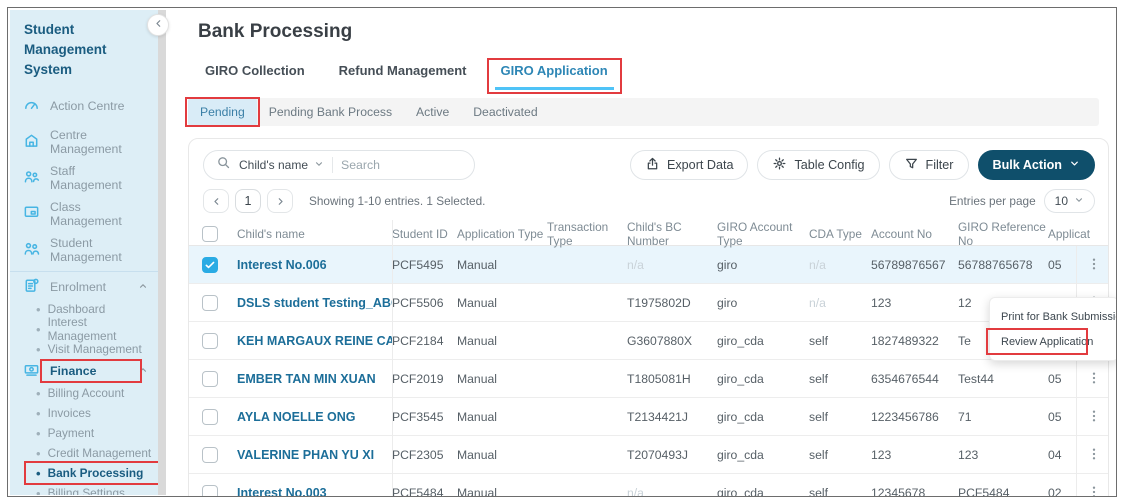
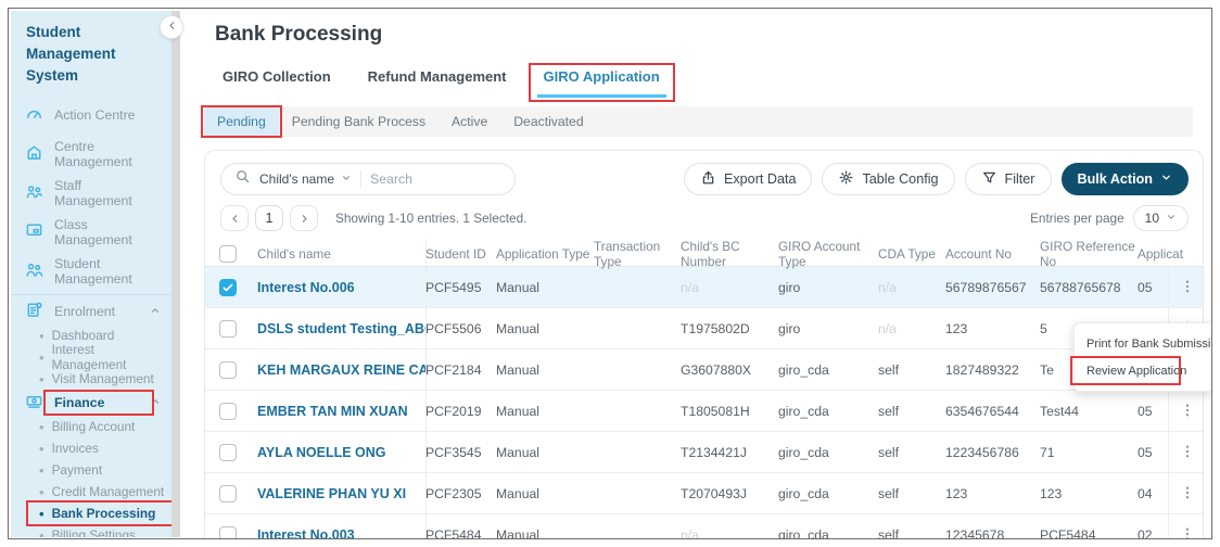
  Student Management System
  Action Centre
  Centre Management
  Staff Management
  Class Management
  Student Management
  Enrolment
  •
  Dashboard
  •
  Interest Management
  •
  Visit Management
  Finance
  •
  Billing Account
  •
  Invoices
  •
  Payment
  •
  Credit Management
  •
  Bank Processing
  •
  Billing Settings
  Bank Processing
  GIRO Collection
  Refund Management
  GIRO Application
  Pending
  Pending Bank Process
  Active
  Deactivated
  Child's name
  Search
  Export Data
  Table Config
  Filter
  Bulk Action
  1
  Showing 1-10 entries. 1 Selected.
  Entries per page
  10
  Child's name
  Student ID
  Application Type
  Transaction Type
  Child's BC Number
  GIRO Account Type
  CDA Type
  Account No
  GIRO Reference No
  Applicat
  Interest No.006
  PCF5495
  Manual
  n/a
  giro
  n/a
  56789876567
  56788765678
  05
  DSLS student Testing_AB
  PCF5506
  Manual
  T1975802D
  giro
  n/a
  123
- 12
+ 5
  KEH MARGAUX REINE CA
  PCF2184
  Manual
  G3607880X
  giro_cda
  self
  1827489322
  Te
  EMBER TAN MIN XUAN
  PCF2019
  Manual
  T1805081H
  giro_cda
  self
  6354676544
  Test44
  05
  AYLA NOELLE ONG
  PCF3545
  Manual
  T2134421J
  giro_cda
  self
  1223456786
  71
  05
  VALERINE PHAN YU XI
  PCF2305
  Manual
  T2070493J
  giro_cda
  self
  123
  123
  04
  Interest No.003
  PCF5484
  Manual
  n/a
  giro_cda
  self
  12345678
  PCF5484
  02
  Print for Bank Submissi
  Review Application
